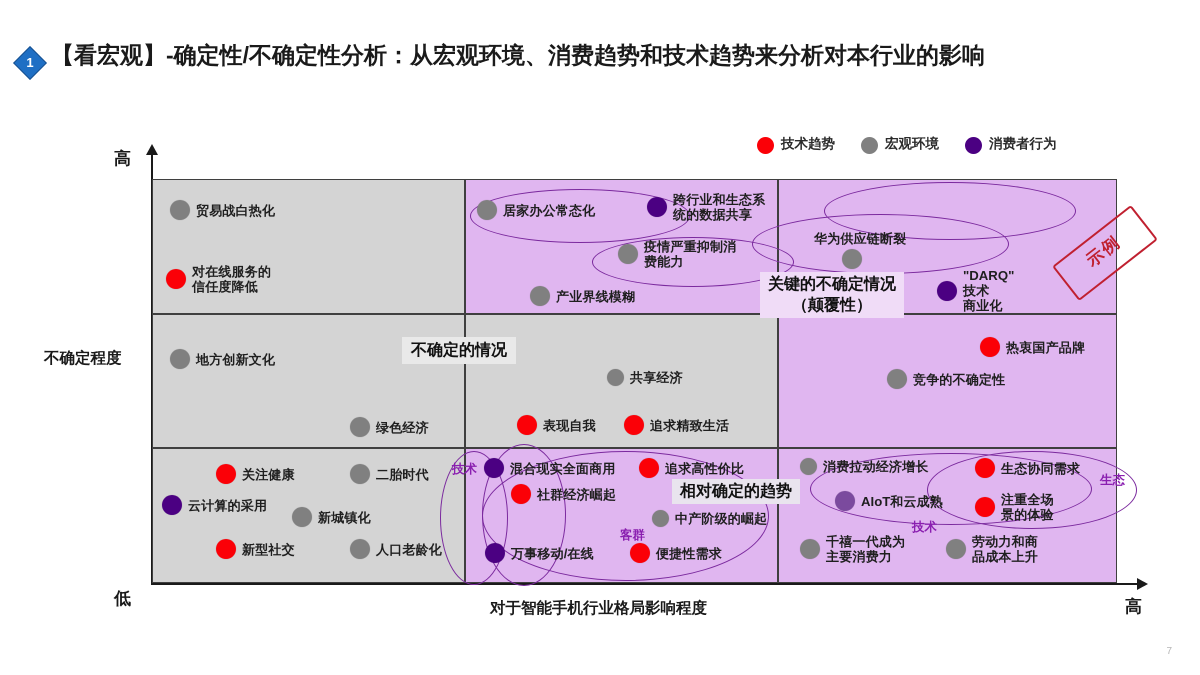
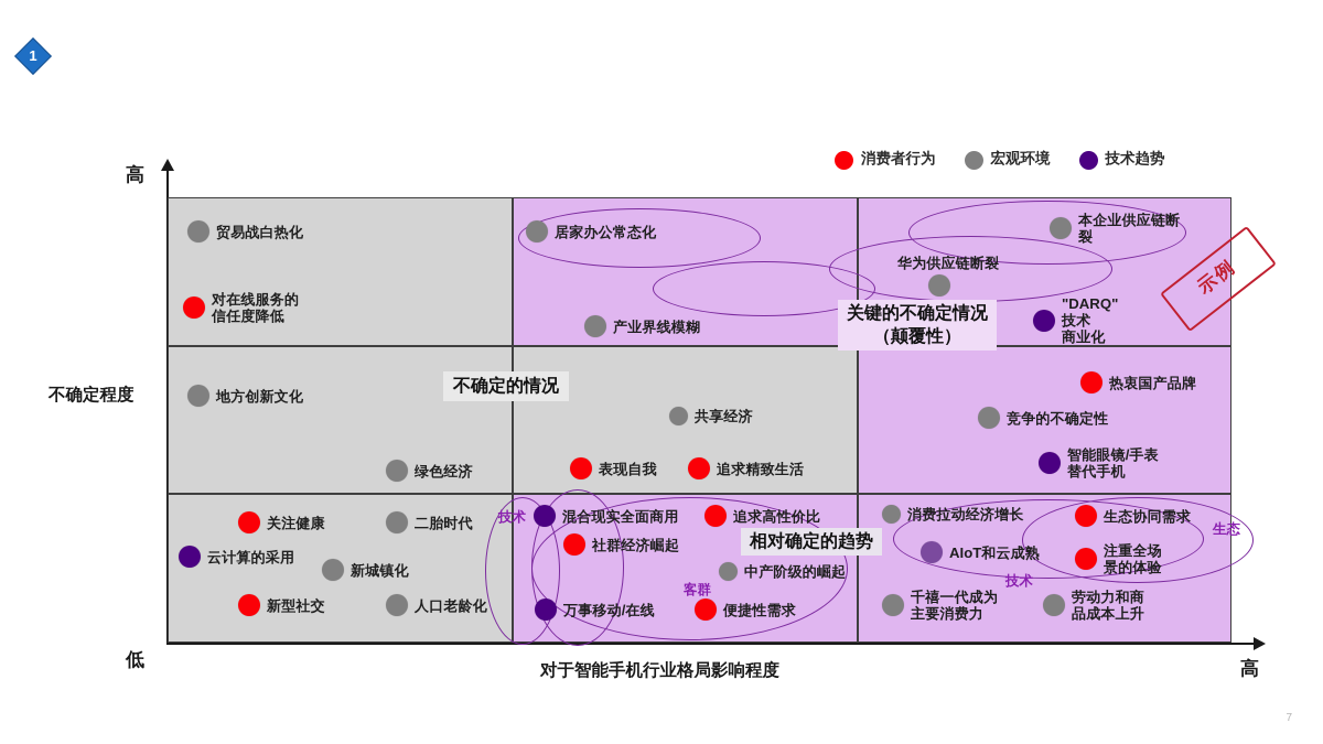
- 【看宏观】-确定性/不确定性分析：从宏观环境、消费趋势和技术趋势来分析对本行业的影响
- 技术趋势
+ 消费者行为
  宏观环境
- 消费者行为
+ 技术趋势
  高
  低
  不确定程度
  对于智能手机行业格局影响程度
  高
  技术
  客群
  技术
  生态
  贸易战白热化
  对在线服务的
  信任度降低
  居家办公常态化
- 跨行业和生态系
- 统的数据共享
- 疫情严重抑制消
- 费能力
  产业界线模糊
+ 本企业供应链断
+ 裂
  华为供应链断裂
  "DARQ"
  技术
  商业化
  地方创新文化
  绿色经济
  共享经济
  表现自我
  追求精致生活
  热衷国产品牌
  竞争的不确定性
+ 智能眼镜/手表
+ 替代手机
  关注健康
  二胎时代
  云计算的采用
  新城镇化
  新型社交
  人口老龄化
  混合现实全面商用
  追求高性价比
  社群经济崛起
  中产阶级的崛起
  万事移动/在线
  便捷性需求
  消费拉动经济增长
  生态协同需求
  AIoT和云成熟
  注重全场
  景的体验
  千禧一代成为
  主要消费力
  劳动力和商
  品成本上升
  不确定的情况
  关键的不确定情况
  （颠覆性）
  相对确定的趋势
  7
